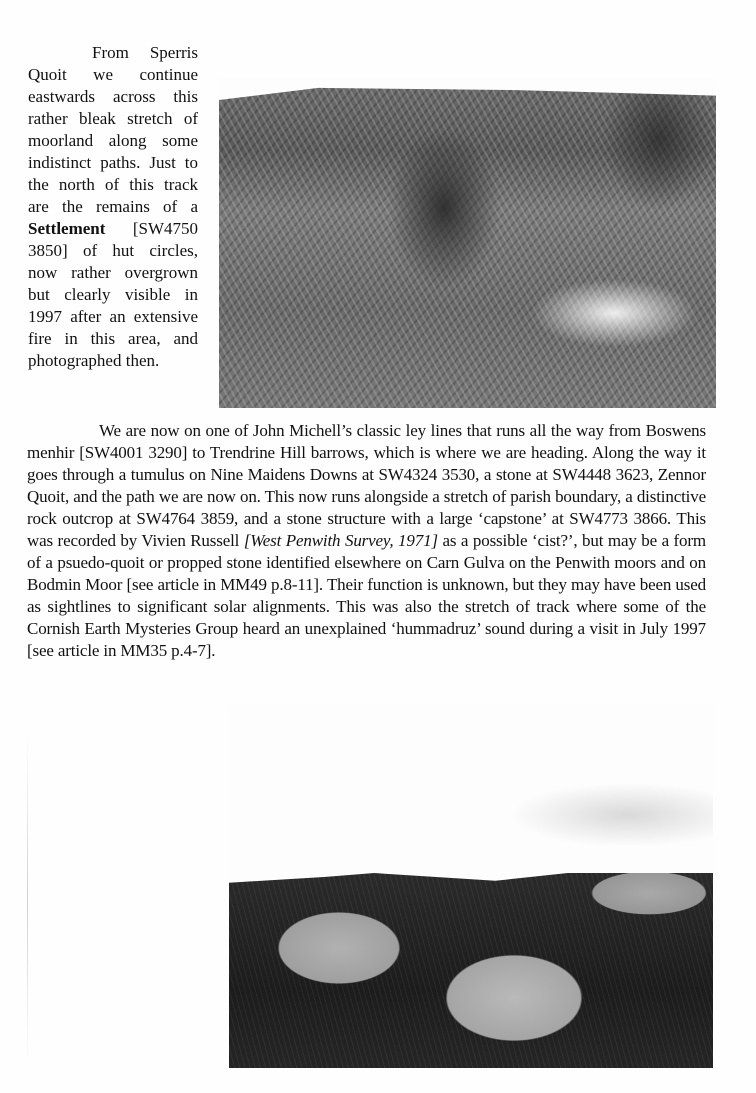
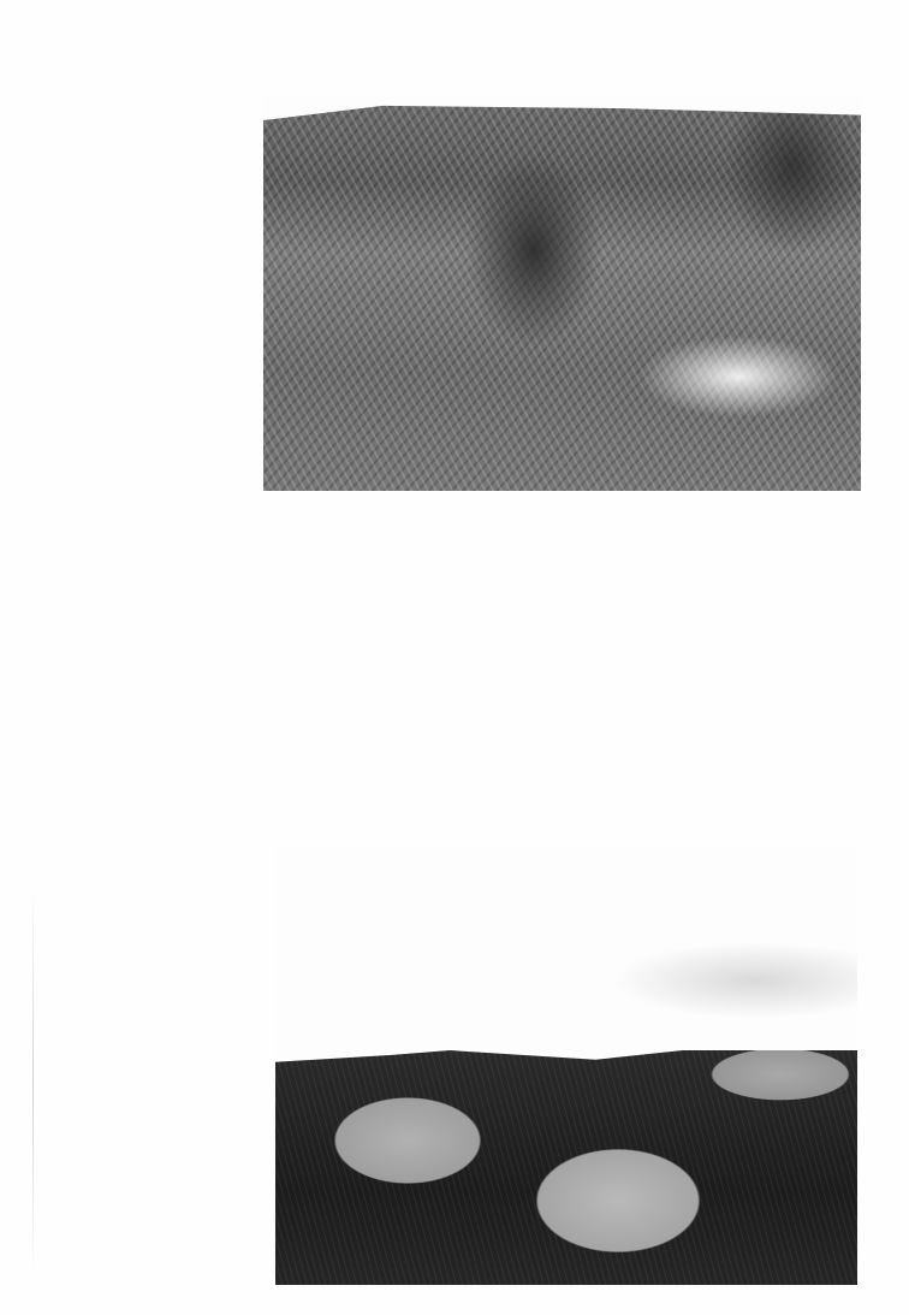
- From Sperris Quoit we continue eastwards across this rather bleak stretch of moorland along some indistinct paths. Just to the north of this track are the remains of a Settlement [SW4750 3850] of hut circles, now rather overgrown but clearly visible in 1997 after an extensive fire in this area, and photographed then.
- We are now on one of John Michell’s classic ley lines that runs all the way from Boswens menhir [SW4001 3290] to Trendrine Hill barrows, which is where we are heading. Along the way it goes through a tumulus on Nine Maidens Downs at SW4324 3530, a stone at SW4448 3623, Zennor Quoit, and the path we are now on. This now runs alongside a stretch of parish boundary, a distinctive rock outcrop at SW4764 3859, and a stone structure with a large ‘capstone’ at SW4773 3866. This was recorded by Vivien Russell [West Penwith Survey, 1971] as a possible ‘cist?’, but may be a form of a psuedo-quoit or propped stone identified elsewhere on Carn Gulva on the Penwith moors and on Bodmin Moor [see article in MM49 p.8-11]. Their function is unknown, but they may have been used as sightlines to significant solar alignments. This was also the stretch of track where some of the Cornish Earth Mysteries Group heard an unexplained ‘hummadruz’ sound during a visit in July 1997 [see article in MM35 p.4-7].
